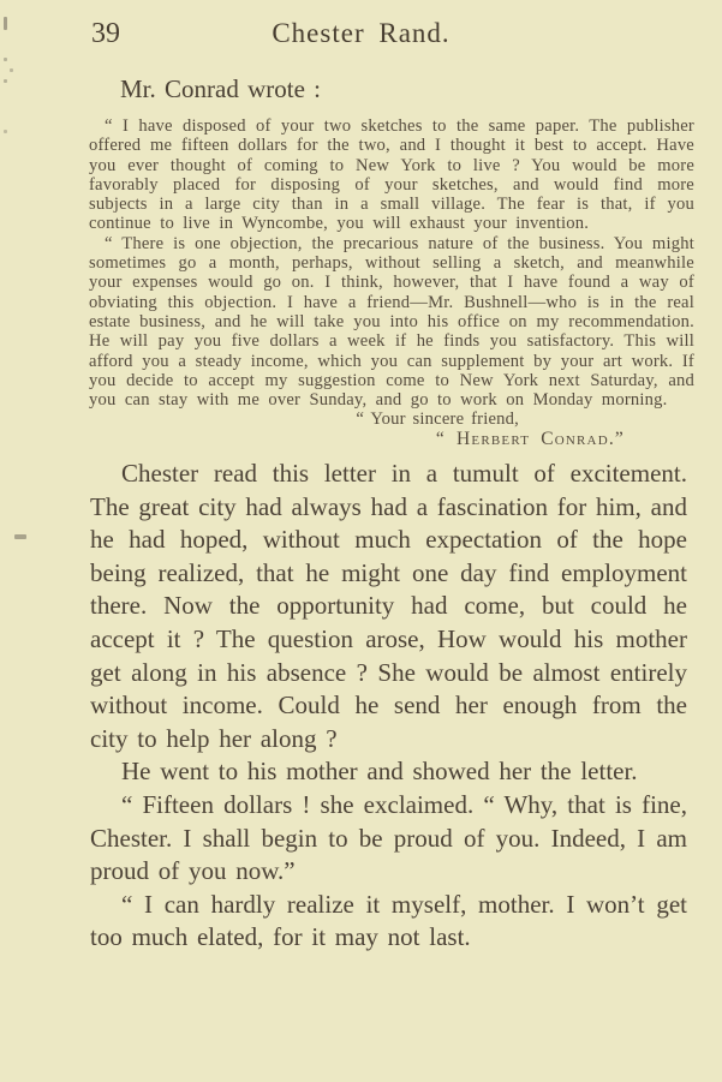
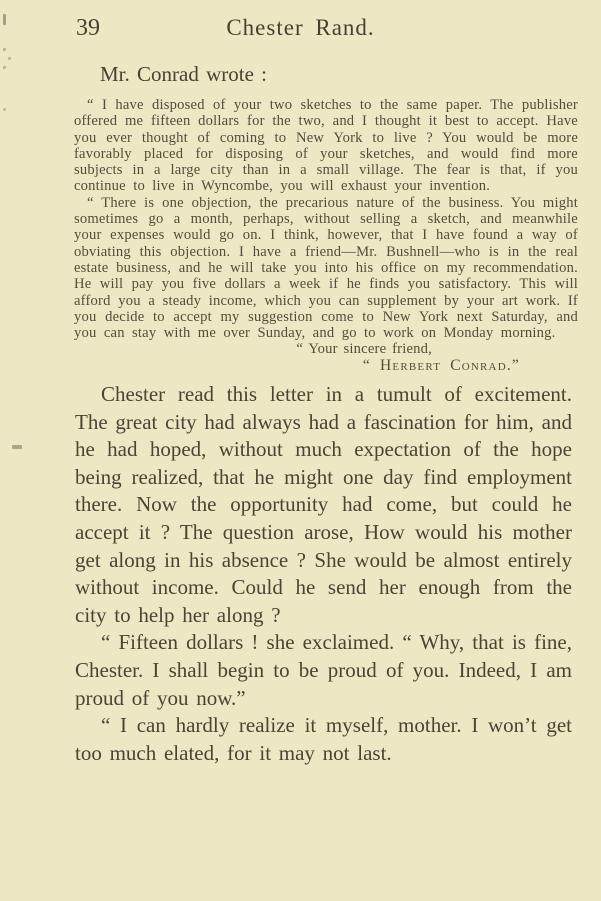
  39
  Chester Rand.
  Mr. Conrad wrote :
  “ I have disposed of your two sketches to the same paper. The publisher offered me fifteen dollars for the two, and I thought it best to accept. Have you ever thought of coming to New York to live ? You would be more favorably placed for disposing of your sketches, and would find more subjects in a large city than in a small village. The fear is that, if you continue to live in Wyncombe, you will exhaust your invention.
  “ There is one objection, the precarious nature of the business. You might sometimes go a month, perhaps, without selling a sketch, and meanwhile your expenses would go on. I think, however, that I have found a way of obviating this objection. I have a friend—Mr. Bushnell—who is in the real estate business, and he will take you into his office on my recommendation. He will pay you five dollars a week if he finds you satisfactory. This will afford you a steady income, which you can supplement by your art work. If you decide to accept my suggestion come to New York next Saturday, and you can stay with me over Sunday, and go to work on Monday morning.
  “ Your sincere friend,
  “ Herbert Conrad.”
  Chester read this letter in a tumult of excitement. The great city had always had a fascination for him, and he had hoped, without much expectation of the hope being realized, that he might one day find employment there. Now the opportunity had come, but could he accept it ? The question arose, How would his mother get along in his absence ? She would be almost entirely without income. Could he send her enough from the city to help her along ?
- He went to his mother and showed her the letter.
  “ Fifteen dollars ! she exclaimed. “ Why, that is fine, Chester. I shall begin to be proud of you. Indeed, I am proud of you now.”
  “ I can hardly realize it myself, mother. I won’t get too much elated, for it may not last.
